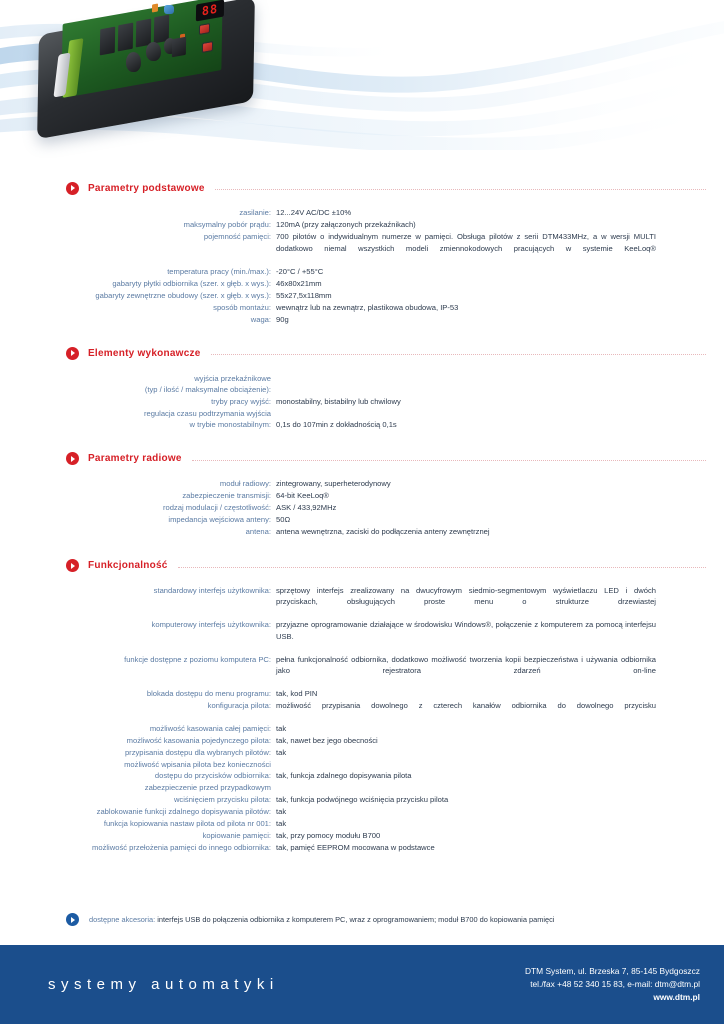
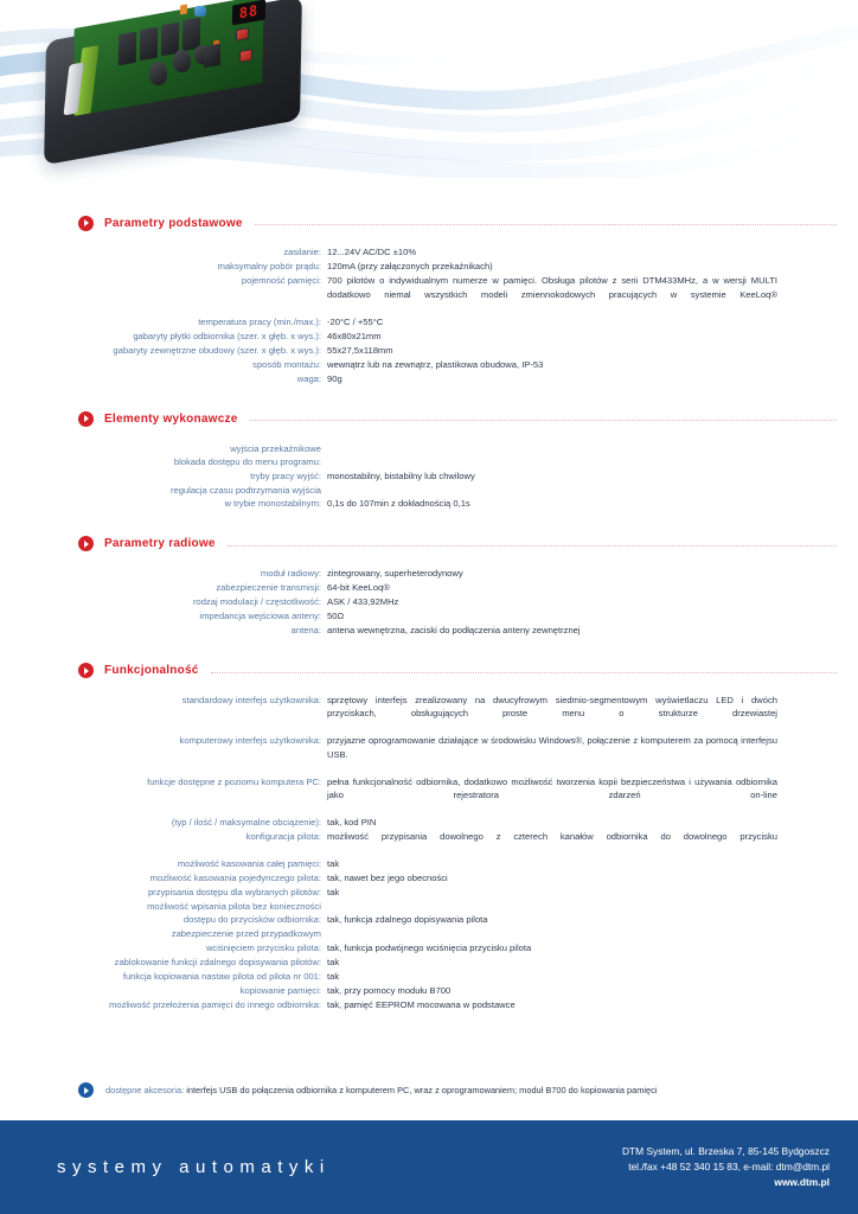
  Parametry podstawowe
  zasilanie:
  12...24V AC/DC ±10%
  maksymalny pobór prądu:
  120mA (przy załączonych przekaźnikach)
  pojemność pamięci:
  700 pilotów o indywidualnym numerze w pamięci. Obsługa pilotów z serii DTM433MHz, a w wersji MULTI dodatkowo niemal wszystkich modeli zmiennokodowych pracujących w systemie KeeLoq®
  temperatura pracy (min./max.):
  -20°C / +55°C
  gabaryty płytki odbiornika (szer. x głęb. x wys.):
  46x80x21mm
  gabaryty zewnętrzne obudowy (szer. x głęb. x wys.):
  55x27,5x118mm
  sposób montażu:
  wewnątrz lub na zewnątrz, plastikowa obudowa, IP-53
  waga:
  90g
  Elementy wykonawcze
  wyjścia przekaźnikowe
- (typ / ilość / maksymalne obciążenie):
+ blokada dostępu do menu programu:
  tryby pracy wyjść:
  monostabilny, bistabilny lub chwilowy
  regulacja czasu podtrzymania wyjścia
  w trybie monostabilnym:
  0,1s do 107min z dokładnością 0,1s
  Parametry radiowe
  moduł radiowy:
  zintegrowany, superheterodynowy
  zabezpieczenie transmisji:
  64-bit KeeLoq®
  rodzaj modulacji / częstotliwość:
  ASK / 433,92MHz
  impedancja wejściowa anteny:
  50Ω
  antena:
  antena wewnętrzna, zaciski do podłączenia anteny zewnętrznej
  Funkcjonalność
  standardowy interfejs użytkownika:
  sprzętowy interfejs zrealizowany na dwucyfrowym siedmio-segmentowym wyświetlaczu LED i dwóch przyciskach, obsługujących proste menu o strukturze drzewiastej
  komputerowy interfejs użytkownika:
  przyjazne oprogramowanie działające w środowisku Windows®, połączenie z komputerem za pomocą interfejsu USB.
  funkcje dostępne z poziomu komputera PC:
  pełna funkcjonalność odbiornika, dodatkowo możliwość tworzenia kopii bezpieczeństwa i używania odbiornika jako rejestratora zdarzeń on-line
- blokada dostępu do menu programu:
+ (typ / ilość / maksymalne obciążenie):
  tak, kod PIN
  konfiguracja pilota:
  możliwość przypisania dowolnego z czterech kanałów odbiornika do dowolnego przycisku
  możliwość kasowania całej pamięci:
  tak
  możliwość kasowania pojedynczego pilota:
  tak, nawet bez jego obecności
  przypisania dostępu dla wybranych pilotów:
  tak
  możliwość wpisania pilota bez konieczności
  dostępu do przycisków odbiornika:
  tak, funkcja zdalnego dopisywania pilota
  zabezpieczenie przed przypadkowym
  wciśnięciem przycisku pilota:
  tak, funkcja podwójnego wciśnięcia przycisku pilota
  zablokowanie funkcji zdalnego dopisywania pilotów:
  tak
  funkcja kopiowania nastaw pilota od pilota nr 001:
  tak
  kopiowanie pamięci:
  tak, przy pomocy modułu B700
  możliwość przełożenia pamięci do innego odbiornika:
  tak, pamięć EEPROM mocowana w podstawce
  dostępne akcesoria: interfejs USB do połączenia odbiornika z komputerem PC, wraz z oprogramowaniem; moduł B700 do kopiowania pamięci
  systemy automatyki
  DTM System, ul. Brzeska 7, 85-145 Bydgoszcz
  tel./fax +48 52 340 15 83, e-mail: dtm@dtm.pl
  www.dtm.pl
